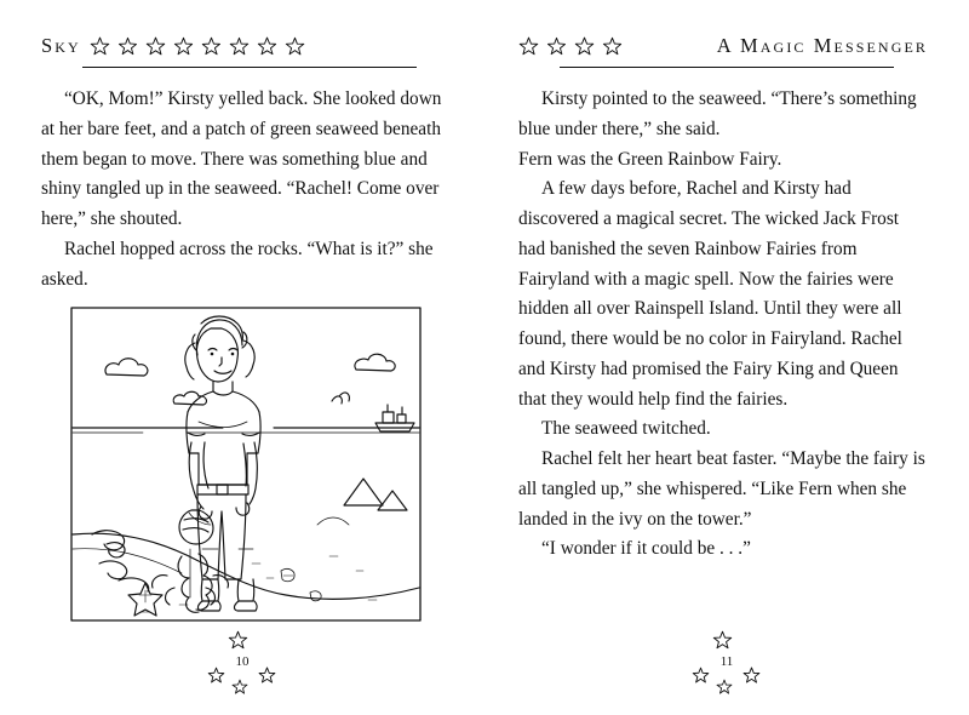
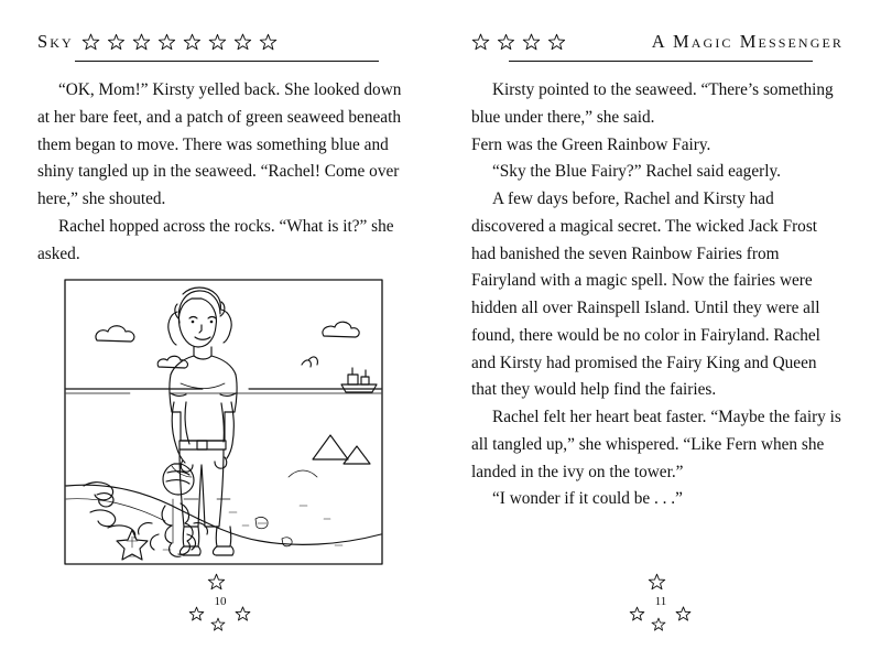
  Sky
  “OK, Mom!” Kirsty yelled back. She looked down at her bare feet, and a patch of green seaweed beneath them began to move. There was something blue and shiny tangled up in the seaweed. “Rachel! Come over here,” she shouted.
  Rachel hopped across the rocks. “What is it?” she asked.
  10
  A Magic Messenger
  Kirsty pointed to the seaweed. “There’s something blue under there,” she said.
  Fern was the Green Rainbow Fairy.
+ “Sky the Blue Fairy?” Rachel said eagerly.
  A few days before, Rachel and Kirsty had discovered a magical secret. The wicked Jack Frost had banished the seven Rainbow Fairies from Fairyland with a magic spell. Now the fairies were hidden all over Rainspell Island. Until they were all found, there would be no color in Fairyland. Rachel and Kirsty had promised the Fairy King and Queen that they would help find the fairies.
- The seaweed twitched.
  Rachel felt her heart beat faster. “Maybe the fairy is all tangled up,” she whispered. “Like Fern when she landed in the ivy on the tower.”
  “I wonder if it could be . . .”
  11
